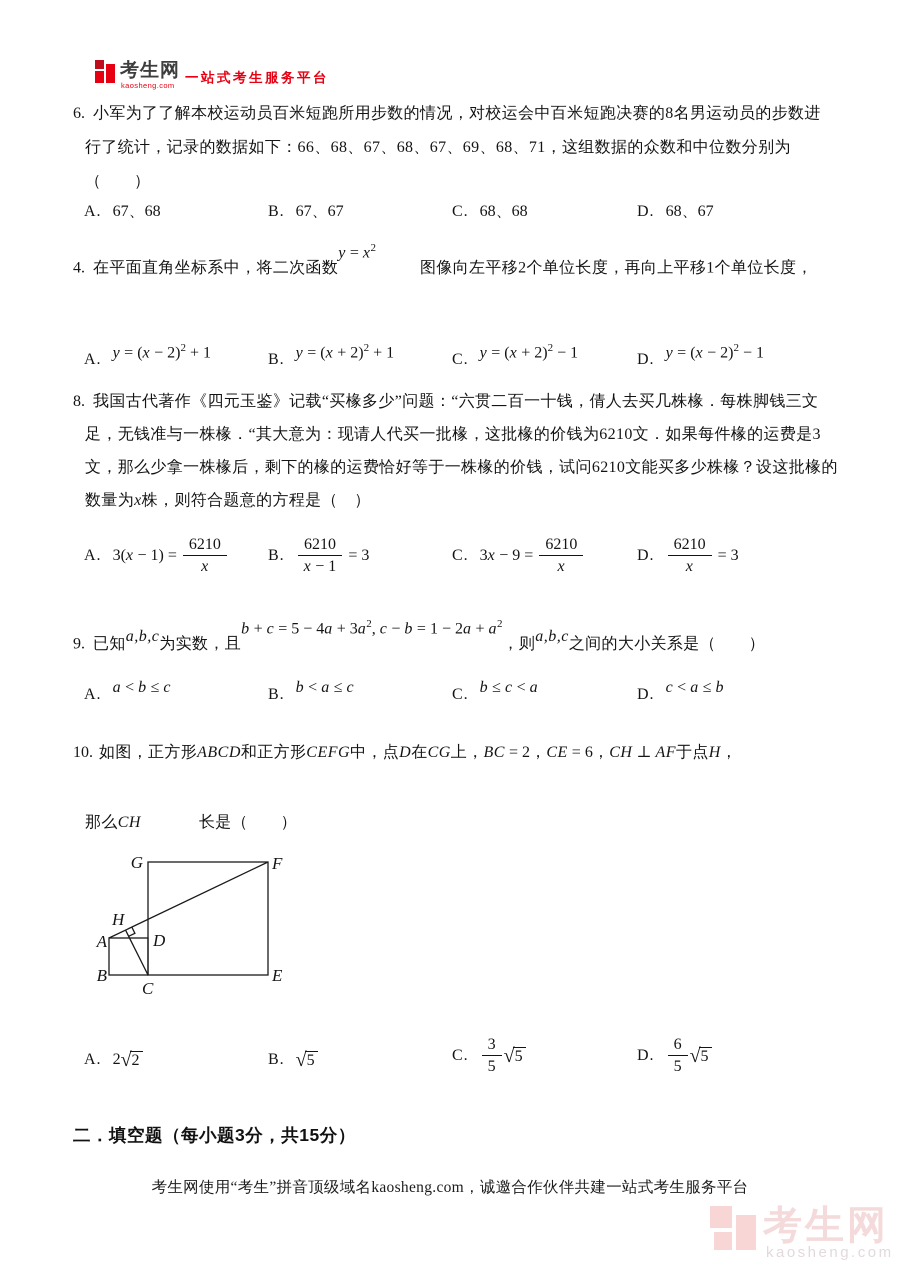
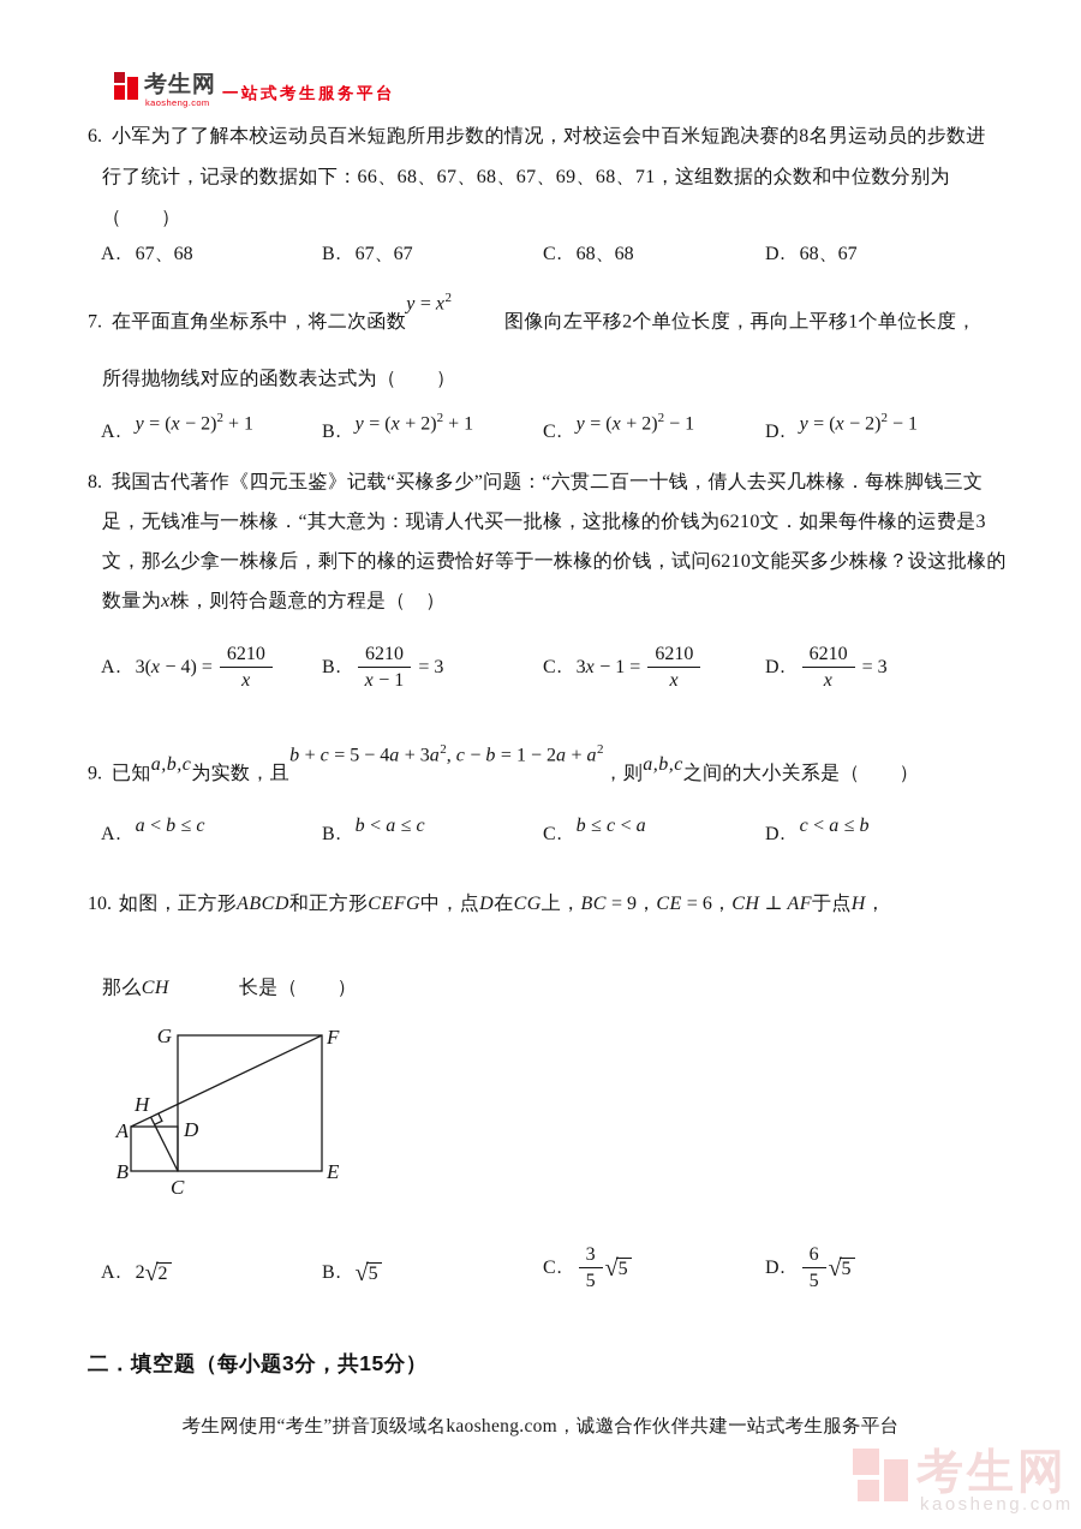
  考生网
  kaosheng.com
  一站式考生服务平台
  6. 小军为了了解本校运动员百米短跑所用步数的情况，对校运会中百米短跑决赛的8名男运动员的步数进
  行了统计，记录的数据如下：66、68、67、68、67、69、68、71，这组数据的众数和中位数分别为
  （ ）
  A. 67、68
  B. 67、67
  C. 68、68
  D. 68、67
- 4. 在平面直角坐标系中，将二次函数y = x2图像向左平移2个单位长度，再向上平移1个单位长度，
+ 7. 在平面直角坐标系中，将二次函数y = x2图像向左平移2个单位长度，再向上平移1个单位长度，
+ 所得抛物线对应的函数表达式为（ ）
  A. y = (x − 2)2 + 1
  B. y = (x + 2)2 + 1
  C. y = (x + 2)2 − 1
  D. y = (x − 2)2 − 1
  8. 我国古代著作《四元玉鉴》记载“买椽多少”问题：“六贯二百一十钱，倩人去买几株椽．每株脚钱三文
  足，无钱准与一株椽．“其大意为：现请人代买一批椽，这批椽的价钱为6210文．如果每件椽的运费是3
  文，那么少拿一株椽后，剩下的椽的运费恰好等于一株椽的价钱，试问6210文能买多少株椽？设这批椽的
  数量为x株，则符合题意的方程是（ ）
- A. 3(x − 1) =
+ A. 3(x − 4) =
  6210
  x
  B.
  6210
  x − 1
  = 3
- C. 3x − 9 =
+ C. 3x − 1 =
  6210
  x
  D.
  6210
  x
  = 3
  9. 已知a,b,c为实数，且b + c = 5 − 4a + 3a2, c − b = 1 − 2a + a2，则a,b,c之间的大小关系是（ ）
  A. a < b ≤ c
  B. b < a ≤ c
  C. b ≤ c < a
  D. c < a ≤ b
- 10. 如图，正方形ABCD和正方形CEFG中，点D在CG上，BC = 2，CE = 6，CH ⊥ AF于点H，
+ 10. 如图，正方形ABCD和正方形CEFG中，点D在CG上，BC = 9，CE = 6，CH ⊥ AF于点H，
  那么CH 长是（ ）
  G
  F
  H
  A
  D
  B
  C
  E
  A. 2√2
  B. √5
  C.
  3
  5
  √5
  D.
  6
  5
  √5
  二．填空题（每小题3分，共15分）
  考生网使用“考生”拼音顶级域名kaosheng.com，诚邀合作伙伴共建一站式考生服务平台
  考生网
  kaosheng.com
